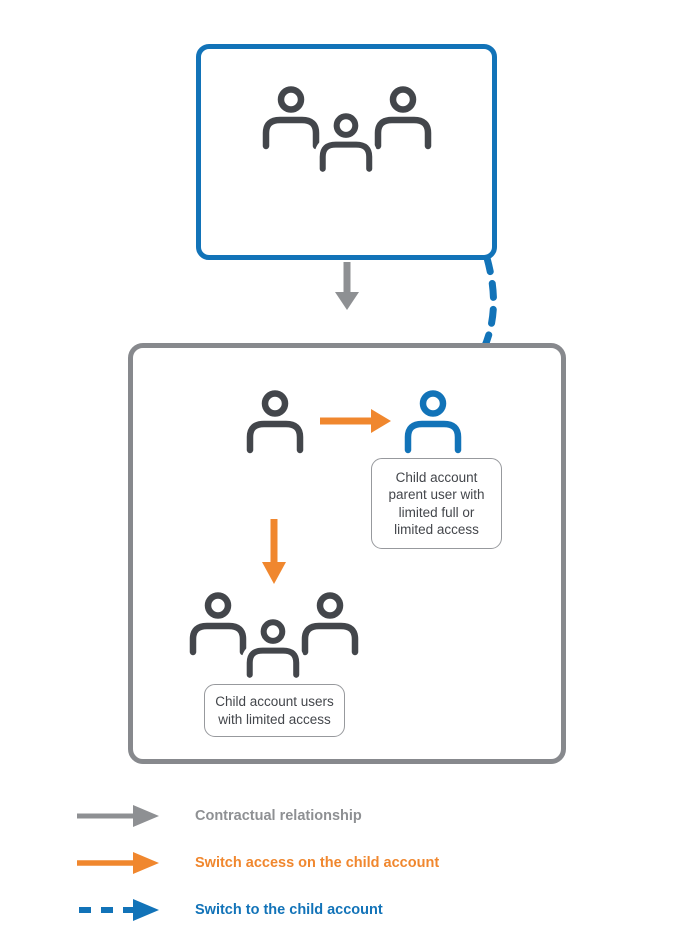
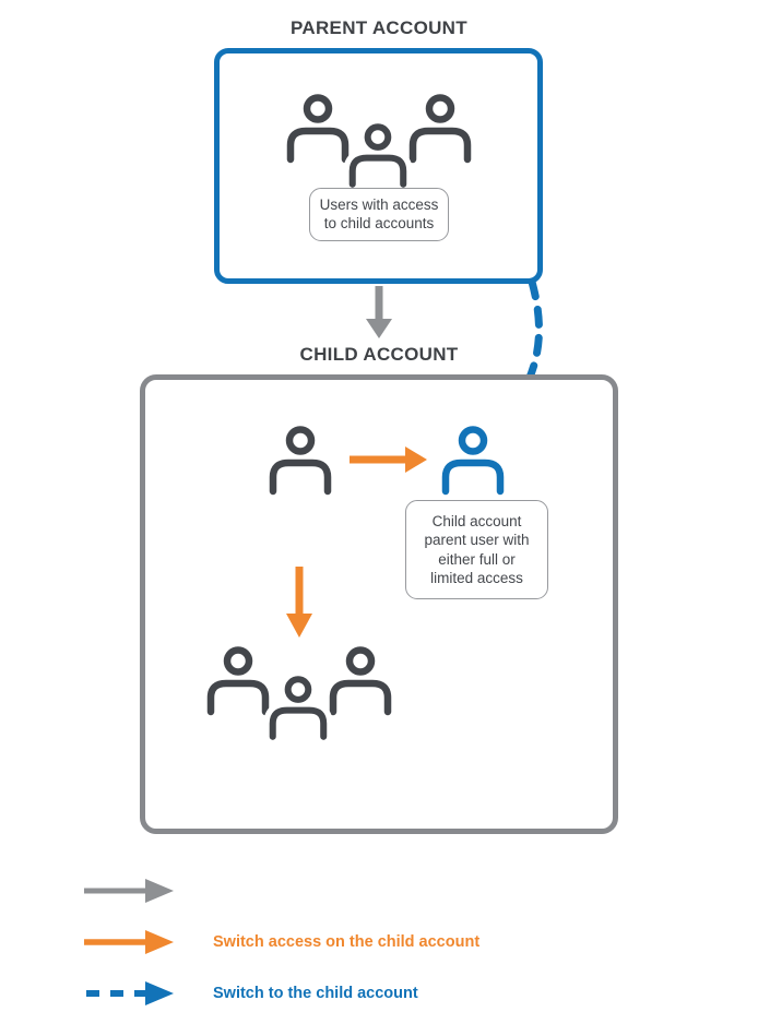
+ PARENT ACCOUNT
+ CHILD ACCOUNT
+ Users with access to child accounts
- Child account parent user with limited full or limited access
+ Child account parent user with either full or limited access
- Child account users with limited access
- Contractual relationship
  Switch access on the child account
  Switch to the child account
